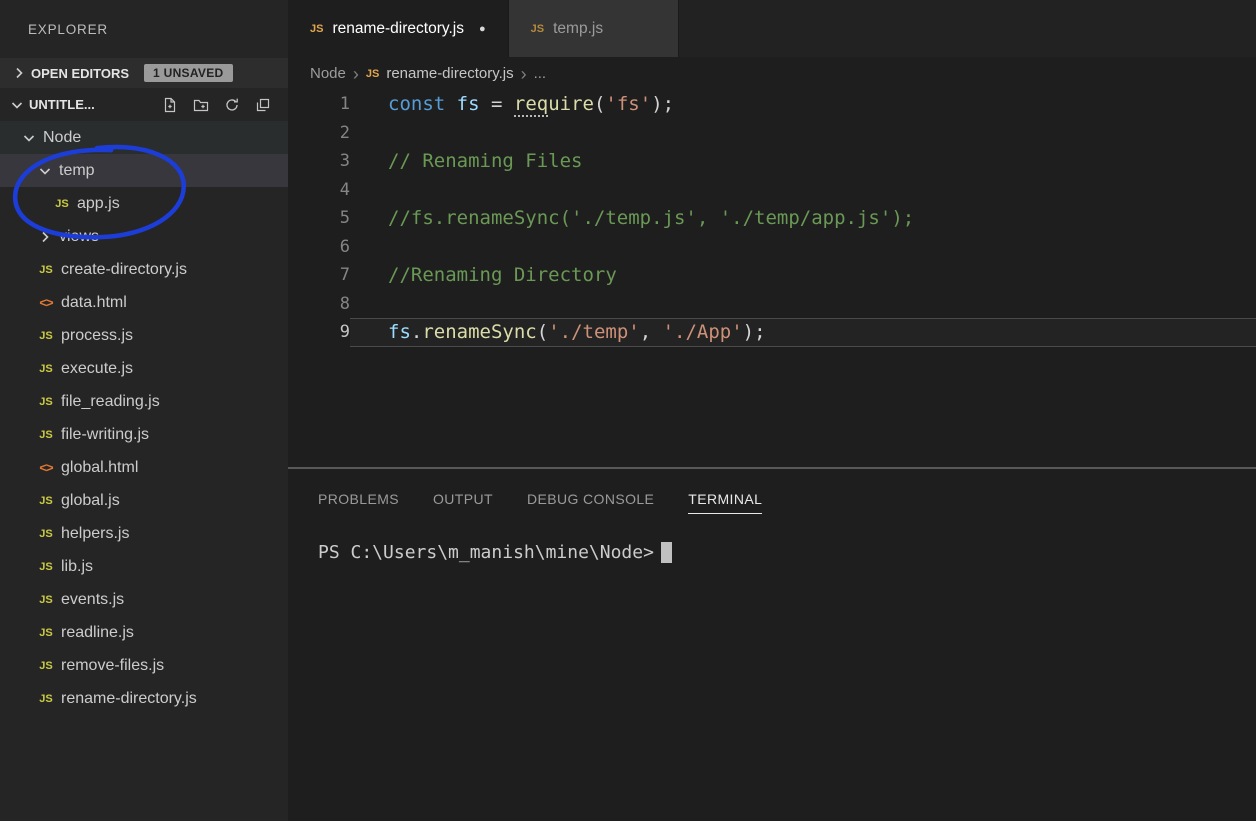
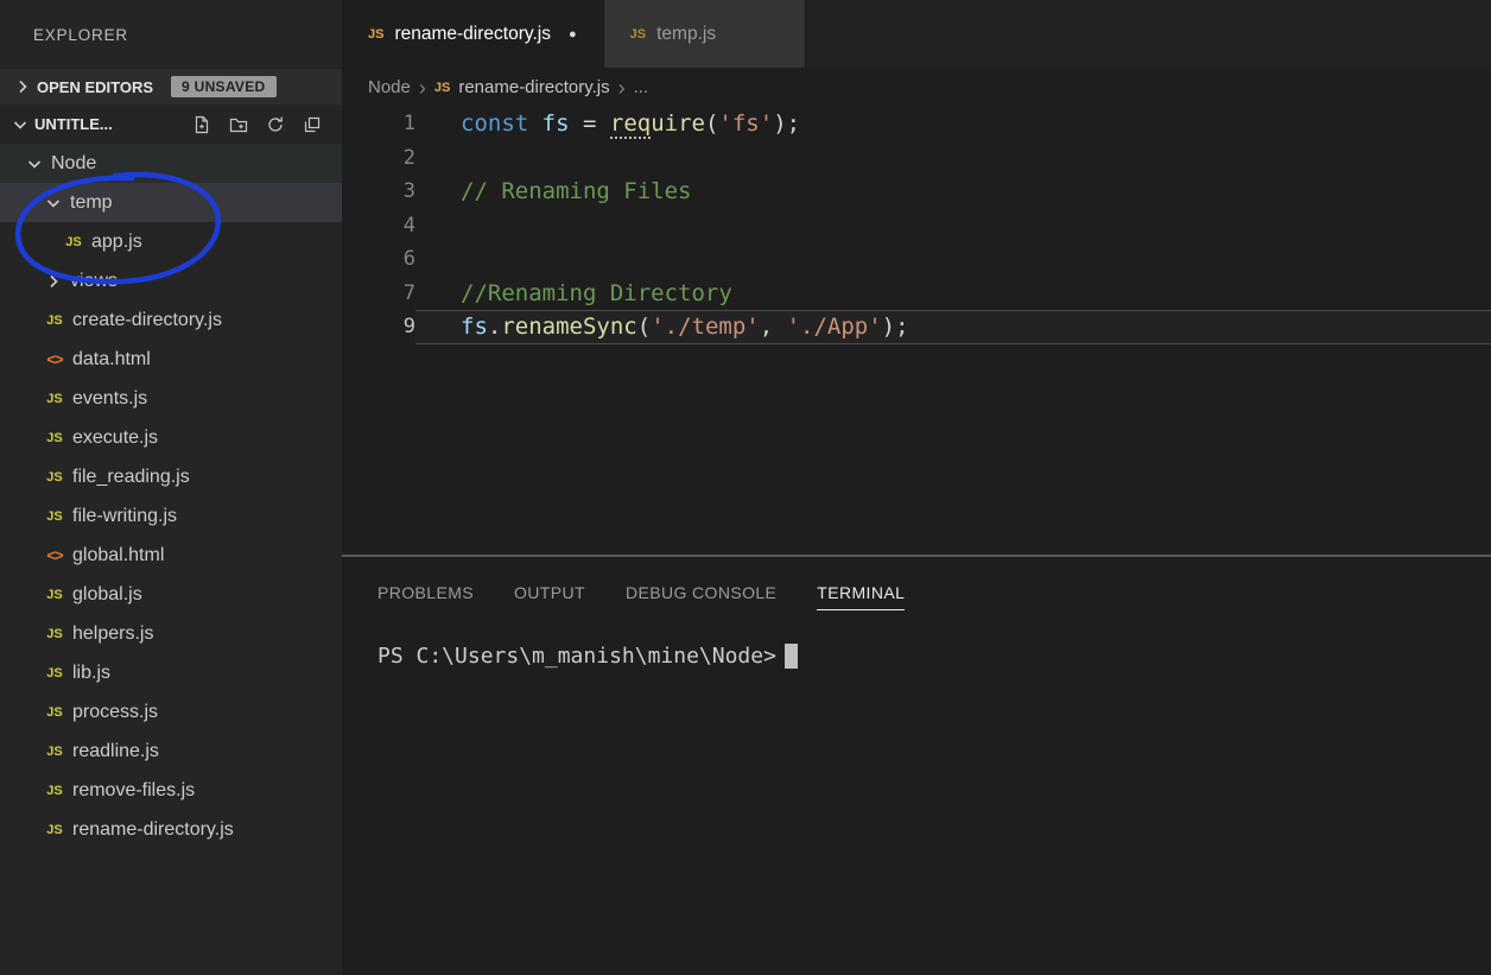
  EXPLORER
  OPEN EDITORS
- 1 UNSAVED
+ 9 UNSAVED
  UNTITLE...
  Node
  temp
  JS
  app.js
  JS
  create-directory.js
  <>
  data.html
  JS
- process.js
+ events.js
  JS
  execute.js
  JS
  file_reading.js
  JS
  file-writing.js
  <>
  global.html
  JS
  global.js
  JS
  helpers.js
  JS
  lib.js
  JS
- events.js
+ process.js
  JS
  readline.js
  JS
  remove-files.js
  JS
  rename-directory.js
  JS
  rename-directory.js
  ●
  JS
  temp.js
  Node
  ›
  JS
  rename-directory.js
  ›
  ...
  1
  const fs = require('fs');
  2
  3
  // Renaming Files
  4
- 5
- //fs.renameSync('./temp.js', './temp/app.js');
  6
  7
  //Renaming Directory
- 8
  9
  fs.renameSync('./temp', './App');
  PROBLEMS
  OUTPUT
  DEBUG CONSOLE
  TERMINAL
  PS C:\Users\m_manish\mine\Node>
